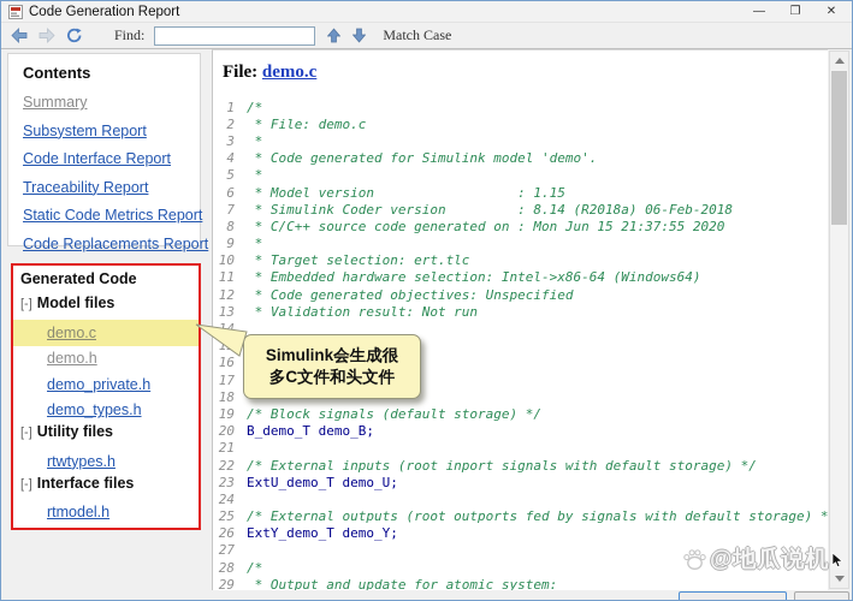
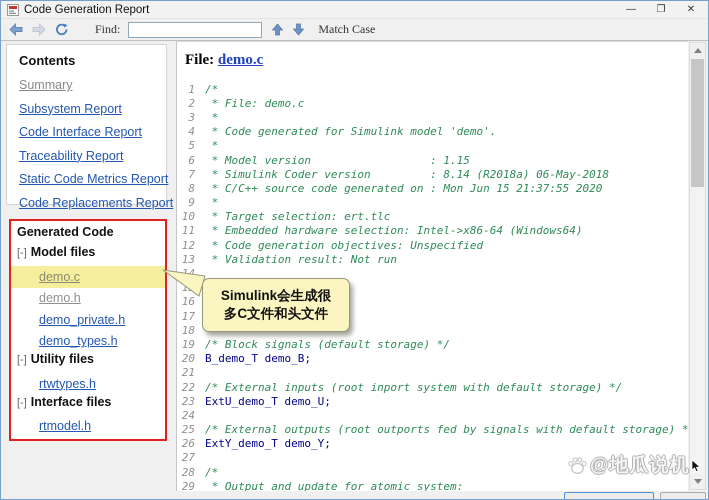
  Code Generation Report
  —
  ❐
  ✕
  Find:
  Match Case
  Contents
  Summary
  Subsystem Report
  Code Interface Report
  Traceability Report
  Static Code Metrics Report
  Code Replacements Report
  Generated Code
  [-] Model files
  demo.c
  demo.h
  demo_private.h
  demo_types.h
  [-] Utility files
  rtwtypes.h
  [-] Interface files
  rtmodel.h
  File: demo.c
  1
  /*
  2
  * File: demo.c
  3
  *
  4
  * Code generated for Simulink model 'demo'.
  5
  *
  6
  * Model version : 1.15
  7
- * Simulink Coder version : 8.14 (R2018a) 06-Feb-2018
+ * Simulink Coder version : 8.14 (R2018a) 06-May-2018
  8
  * C/C++ source code generated on : Mon Jun 15 21:37:55 2020
  9
  *
  10
  * Target selection: ert.tlc
  11
  * Embedded hardware selection: Intel->x86-64 (Windows64)
  12
- * Code generated objectives: Unspecified
+ * Code generation objectives: Unspecified
  13
  * Validation result: Not run
  16
  17
  18
  19
  /* Block signals (default storage) */
  20
  B_demo_T demo_B;
  21
  22
- /* External inputs (root inport signals with default storage) */
+ /* External inputs (root inport system with default storage) */
  23
  ExtU_demo_T demo_U;
  24
  25
  /* External outputs (root outports fed by signals with default storage) *
  26
  ExtY_demo_T demo_Y;
  27
  28
  /*
  29
  * Output and update for atomic system:
  Simulink会生成很
  多C文件和头文件
  @地瓜说机
